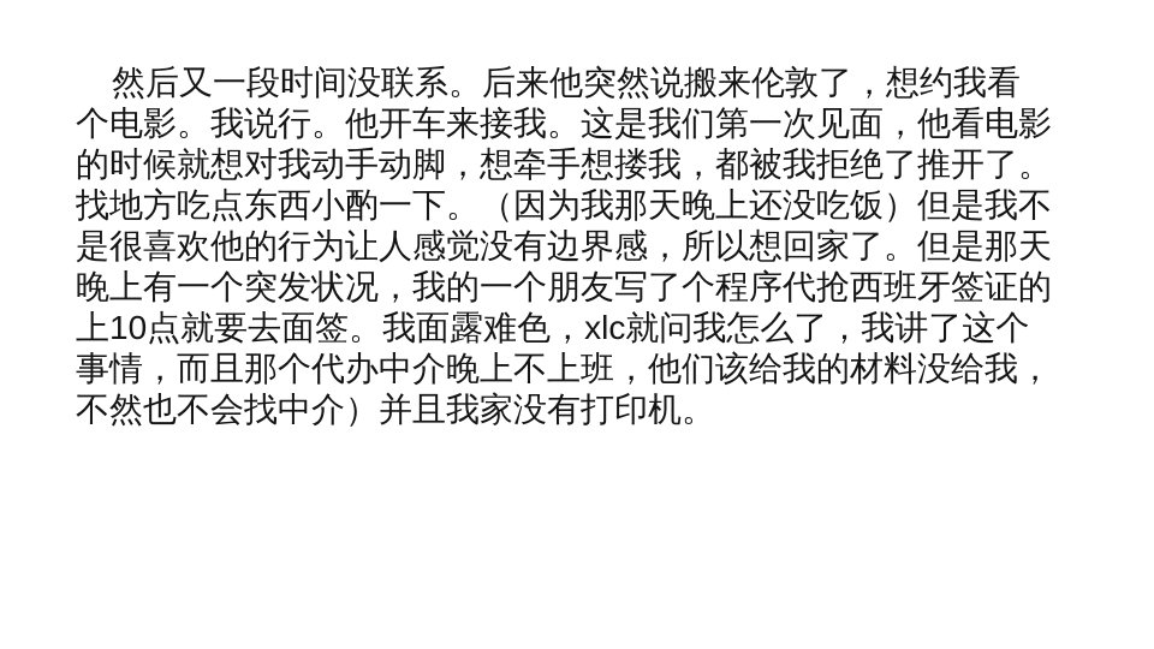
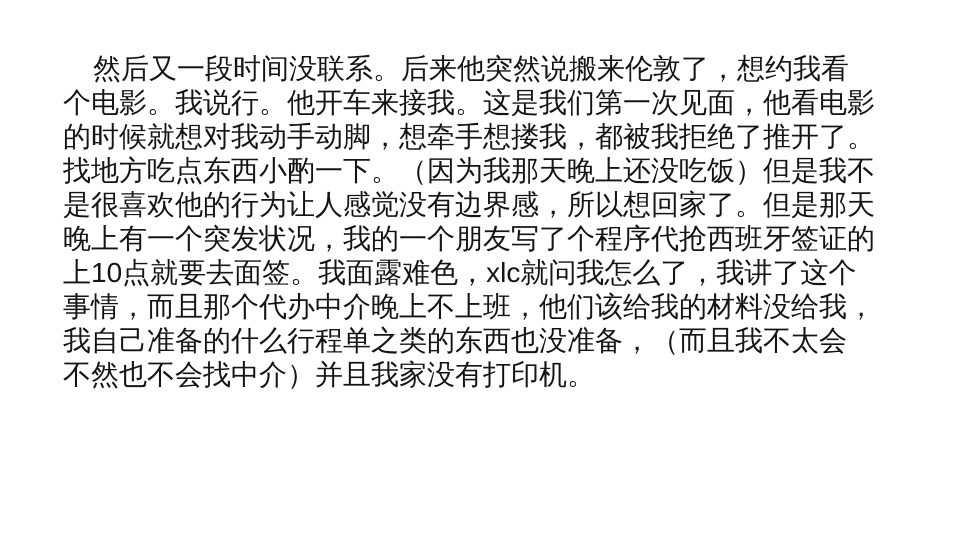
  然后又一段时间没联系。后来他突然说搬来伦敦了，想约我看
  个电影。我说行。他开车来接我。这是我们第一次见面，他看电影
  的时候就想对我动手动脚，想牵手想搂我，都被我拒绝了推开了。
  找地方吃点东西小酌一下。（因为我那天晚上还没吃饭）但是我不
  是很喜欢他的行为让人感觉没有边界感，所以想回家了。但是那天
  晚上有一个突发状况，我的一个朋友写了个程序代抢西班牙签证的
  上10点就要去面签。我面露难色，xlc就问我怎么了，我讲了这个
  事情，而且那个代办中介晚上不上班，他们该给我的材料没给我，
+ 我自己准备的什么行程单之类的东西也没准备，（而且我不太会
  不然也不会找中介）并且我家没有打印机。
